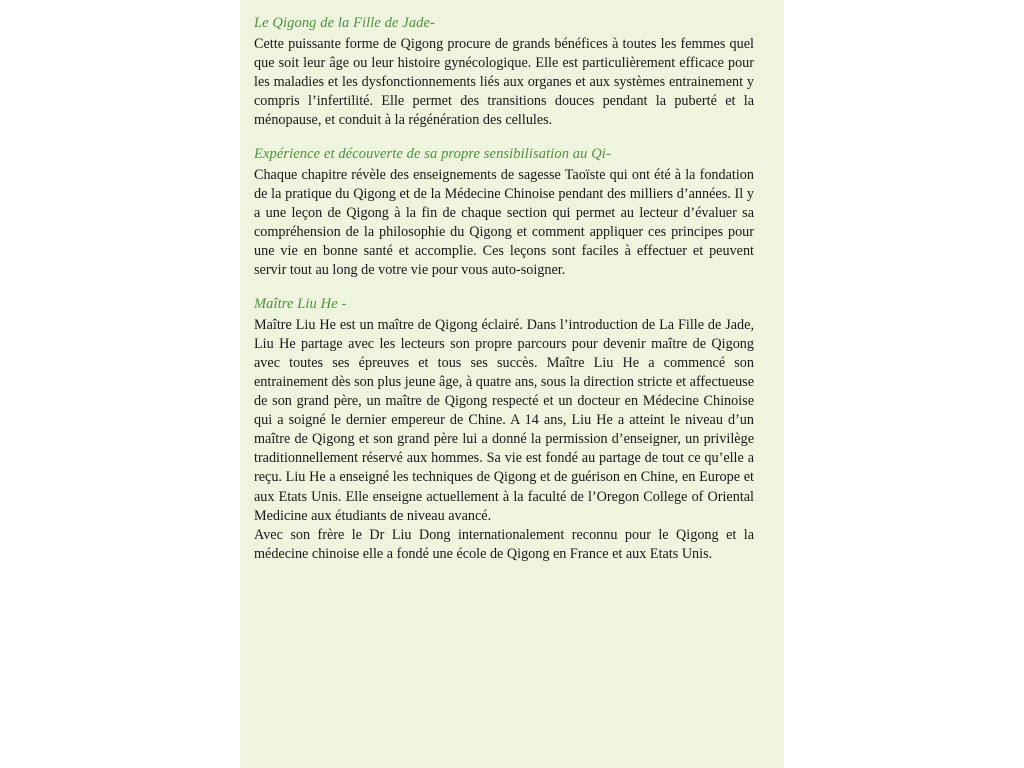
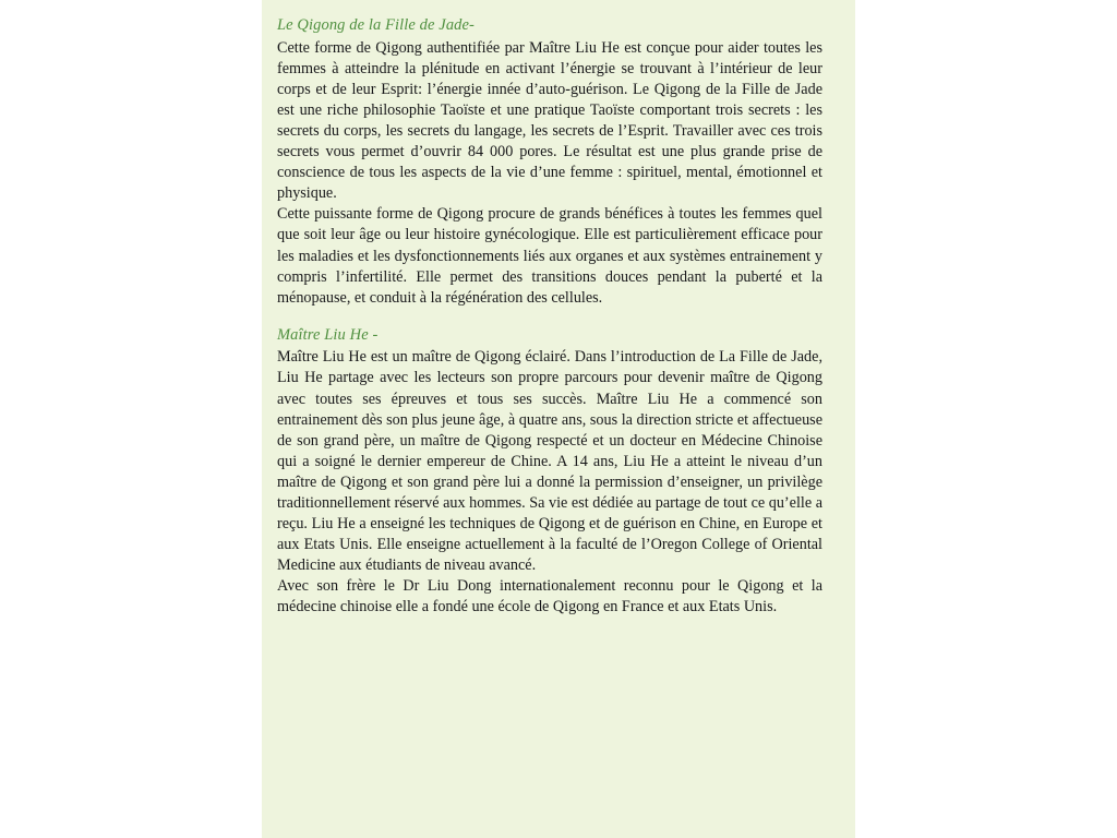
  Le Qigong de la Fille de Jade-
+ Cette forme de Qigong authentifiée par Maître Liu He est conçue pour aider toutes les femmes à atteindre la plénitude en activant l’énergie se trouvant à l’intérieur de leur corps et de leur Esprit: l’énergie innée d’auto-guérison. Le Qigong de la Fille de Jade est une riche philosophie Taoïste et une pratique Taoïste comportant trois secrets : les secrets du corps, les secrets du langage, les secrets de l’Esprit. Travailler avec ces trois secrets vous permet d’ouvrir 84 000 pores. Le résultat est une plus grande prise de conscience de tous les aspects de la vie d’une femme : spirituel, mental, émotionnel et physique.
  Cette puissante forme de Qigong procure de grands bénéfices à toutes les femmes quel que soit leur âge ou leur histoire gynécologique. Elle est particulièrement efficace pour les maladies et les dysfonctionnements liés aux organes et aux systèmes entrainement y compris l’infertilité. Elle permet des transitions douces pendant la puberté et la ménopause, et conduit à la régénération des cellules.
- Expérience et découverte de sa propre sensibilisation au Qi-
- Chaque chapitre révèle des enseignements de sagesse Taoïste qui ont été à la fondation de la pratique du Qigong et de la Médecine Chinoise pendant des milliers d’années. Il y a une leçon de Qigong à la fin de chaque section qui permet au lecteur d’évaluer sa compréhension de la philosophie du Qigong et comment appliquer ces principes pour une vie en bonne santé et accomplie. Ces leçons sont faciles à effectuer et peuvent servir tout au long de votre vie pour vous auto-soigner.
  Maître Liu He -
- Maître Liu He est un maître de Qigong éclairé. Dans l’introduction de La Fille de Jade, Liu He partage avec les lecteurs son propre parcours pour devenir maître de Qigong avec toutes ses épreuves et tous ses succès. Maître Liu He a commencé son entrainement dès son plus jeune âge, à quatre ans, sous la direction stricte et affectueuse de son grand père, un maître de Qigong respecté et un docteur en Médecine Chinoise qui a soigné le dernier empereur de Chine. A 14 ans, Liu He a atteint le niveau d’un maître de Qigong et son grand père lui a donné la permission d’enseigner, un privilège traditionnellement réservé aux hommes. Sa vie est fondé au partage de tout ce qu’elle a reçu. Liu He a enseigné les techniques de Qigong et de guérison en Chine, en Europe et aux Etats Unis. Elle enseigne actuellement à la faculté de l’Oregon College of Oriental Medicine aux étudiants de niveau avancé.
+ Maître Liu He est un maître de Qigong éclairé. Dans l’introduction de La Fille de Jade, Liu He partage avec les lecteurs son propre parcours pour devenir maître de Qigong avec toutes ses épreuves et tous ses succès. Maître Liu He a commencé son entrainement dès son plus jeune âge, à quatre ans, sous la direction stricte et affectueuse de son grand père, un maître de Qigong respecté et un docteur en Médecine Chinoise qui a soigné le dernier empereur de Chine. A 14 ans, Liu He a atteint le niveau d’un maître de Qigong et son grand père lui a donné la permission d’enseigner, un privilège traditionnellement réservé aux hommes. Sa vie est dédiée au partage de tout ce qu’elle a reçu. Liu He a enseigné les techniques de Qigong et de guérison en Chine, en Europe et aux Etats Unis. Elle enseigne actuellement à la faculté de l’Oregon College of Oriental Medicine aux étudiants de niveau avancé.
  Avec son frère le Dr Liu Dong internationalement reconnu pour le Qigong et la médecine chinoise elle a fondé une école de Qigong en France et aux Etats Unis.
